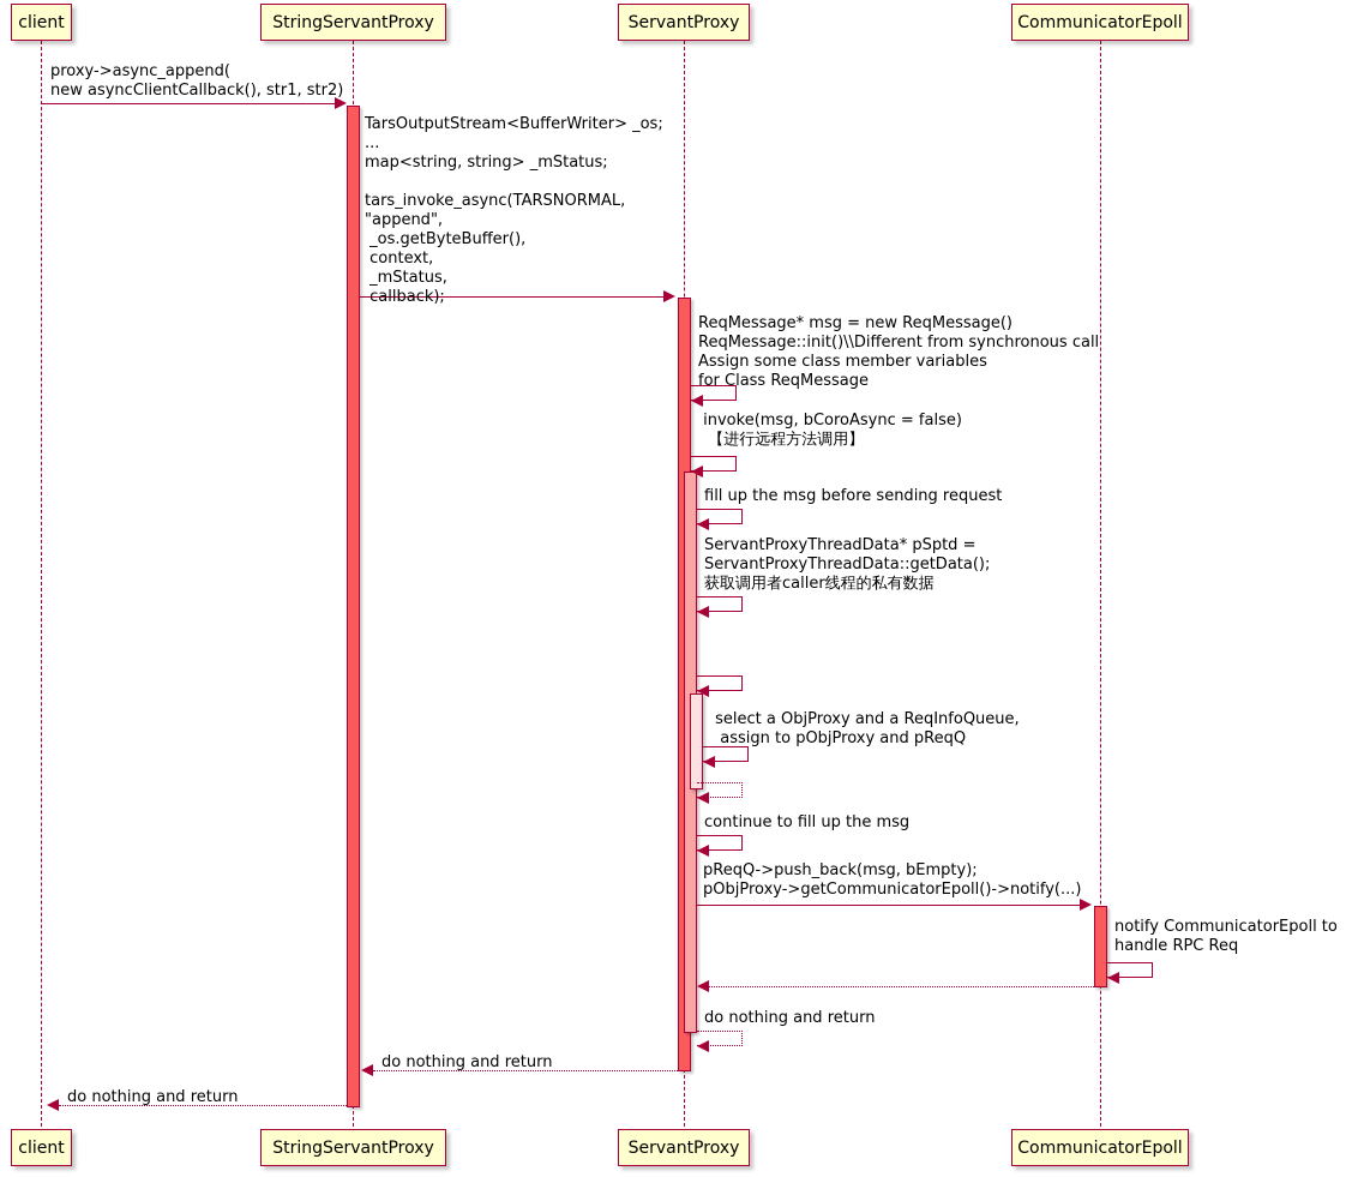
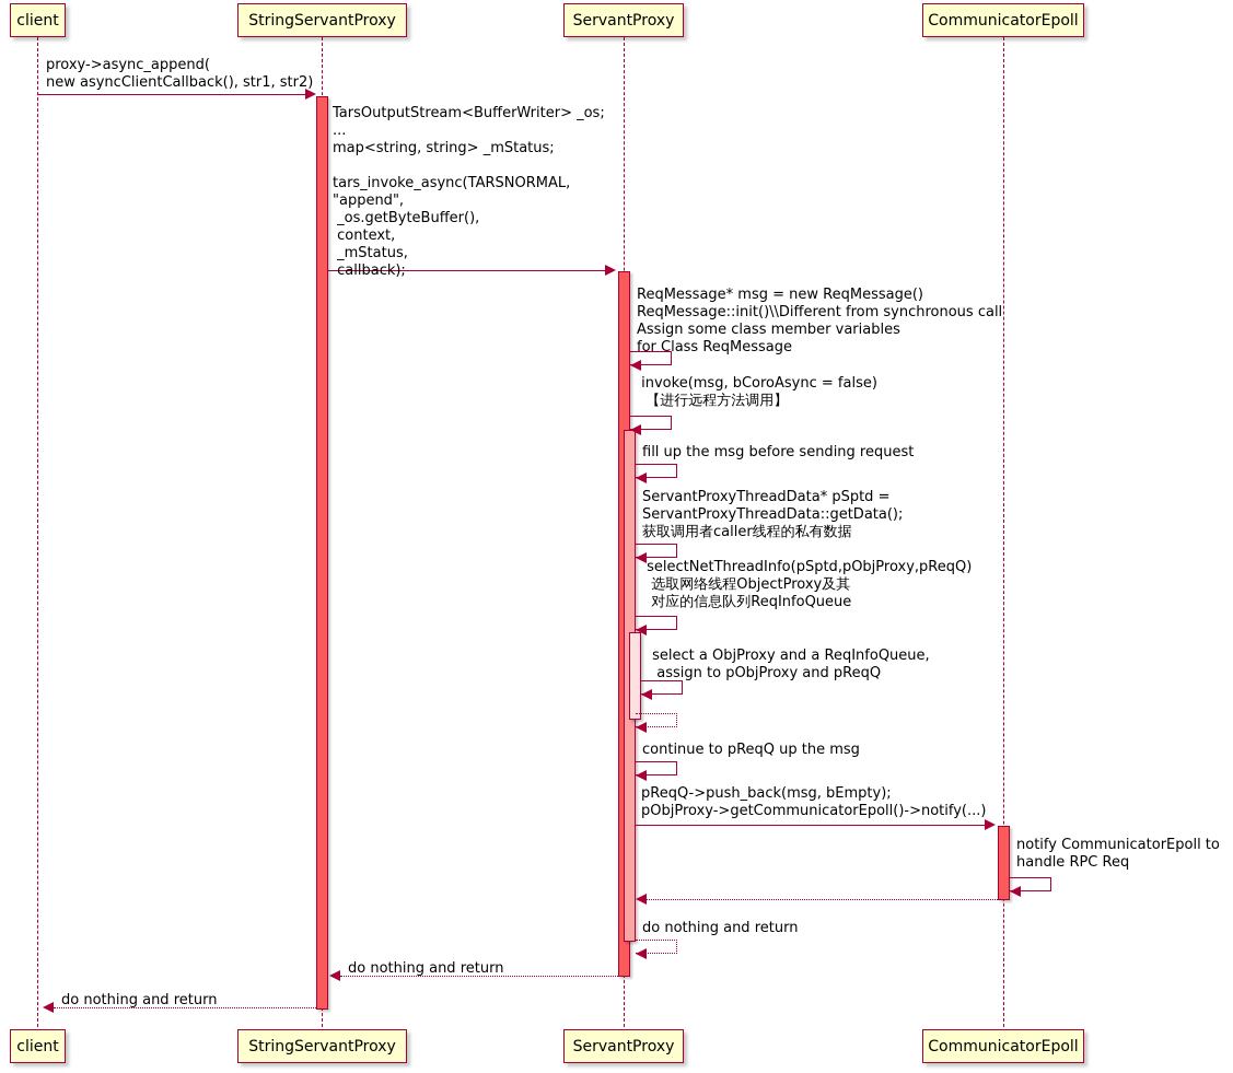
  proxy->async_append(
  new asyncClientCallback(), str1, str2)
  TarsOutputStream<BufferWriter> _os;
  ...
  map<string, string> _mStatus;
  tars_invoke_async(TARSNORMAL,
  "append",
  _os.getByteBuffer(),
  context,
  _mStatus,
  callback);
  ReqMessage* msg = new ReqMessage()
  ReqMessage::init()\\Different from synchronous call
  Assign some class member variables
  for Class ReqMessage
  invoke(msg, bCoroAsync = false)
  【进行远程方法调用】
  fill up the msg before sending request
  ServantProxyThreadData* pSptd =
  ServantProxyThreadData::getData();
  获取调用者caller线程的私有数据
+ selectNetThreadInfo(pSptd,pObjProxy,pReqQ)
+ 选取网络线程ObjectProxy及其
+ 对应的信息队列ReqInfoQueue
  select a ObjProxy and a ReqInfoQueue,
  assign to pObjProxy and pReqQ
- continue to fill up the msg
+ continue to pReqQ up the msg
  pReqQ->push_back(msg, bEmpty);
  pObjProxy->getCommunicatorEpoll()->notify(...)
  notify CommunicatorEpoll to
  handle RPC Req
  do nothing and return
  do nothing and return
  do nothing and return
  client
  StringServantProxy
  ServantProxy
  CommunicatorEpoll
  client
  StringServantProxy
  ServantProxy
  CommunicatorEpoll
